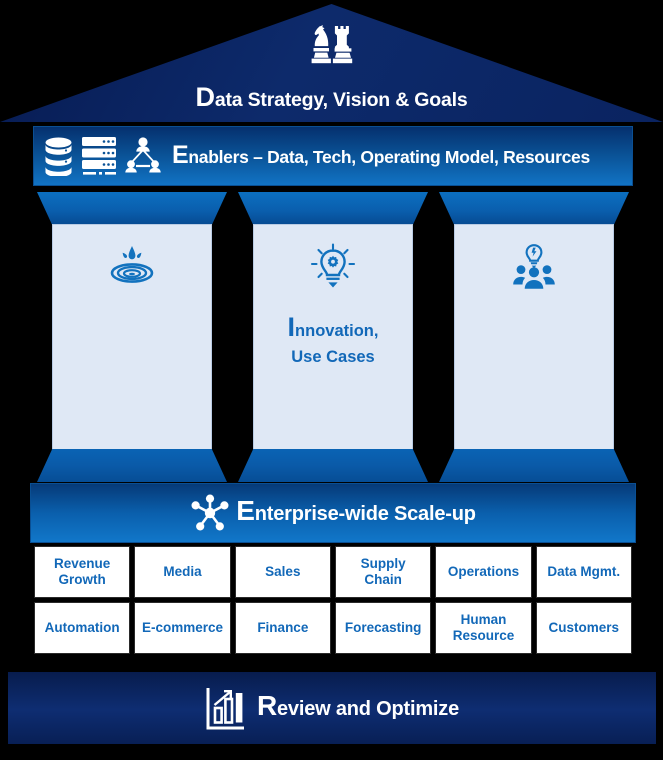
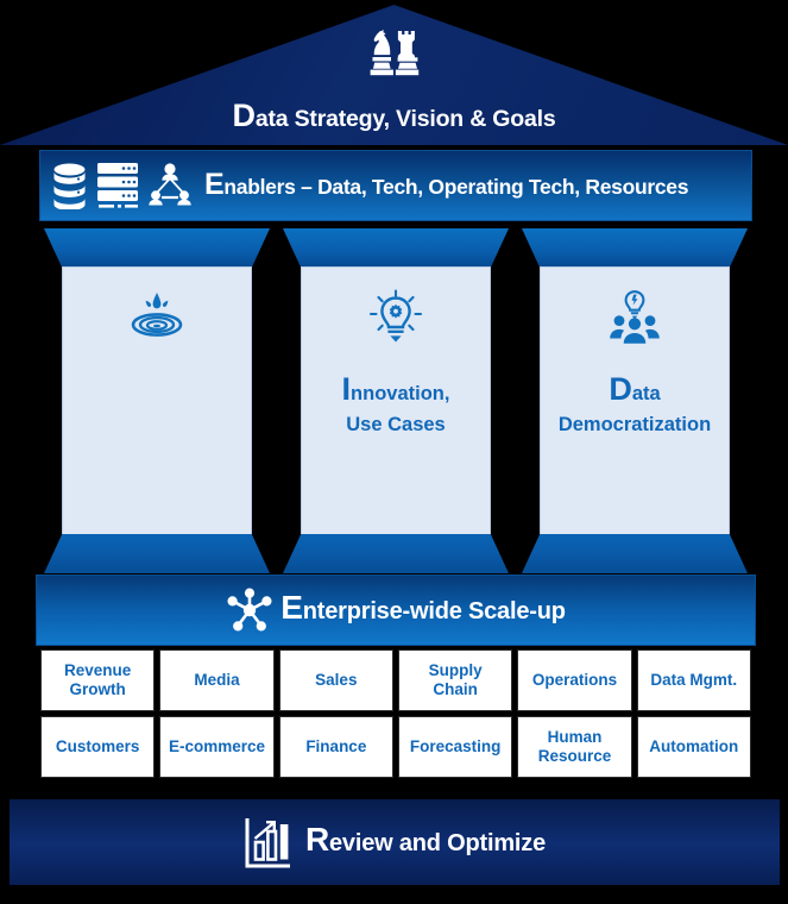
  Data Strategy, Vision & Goals
- Enablers – Data, Tech, Operating Model, Resources
+ Enablers – Data, Tech, Operating Tech, Resources
  Innovation,
  Use Cases
+ Data
+ Democratization
  Enterprise-wide Scale-up
  Revenue
  Growth
  Media
  Sales
  Supply
  Chain
  Operations
  Data Mgmt.
- Automation
+ Customers
  E-commerce
  Finance
  Forecasting
  Human
  Resource
- Customers
+ Automation
  Review and Optimize
